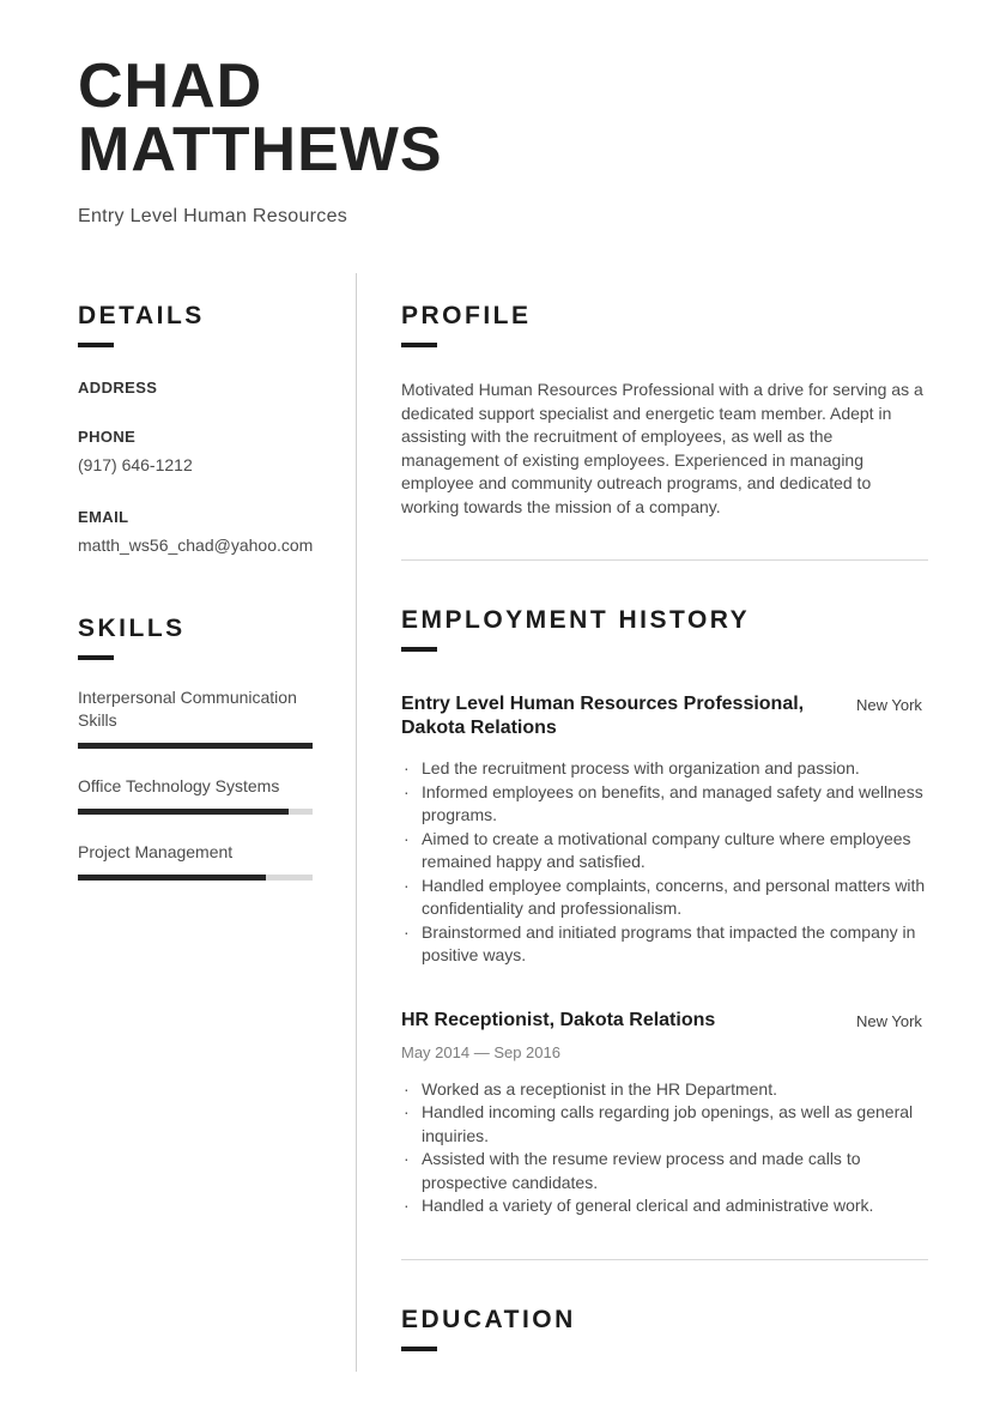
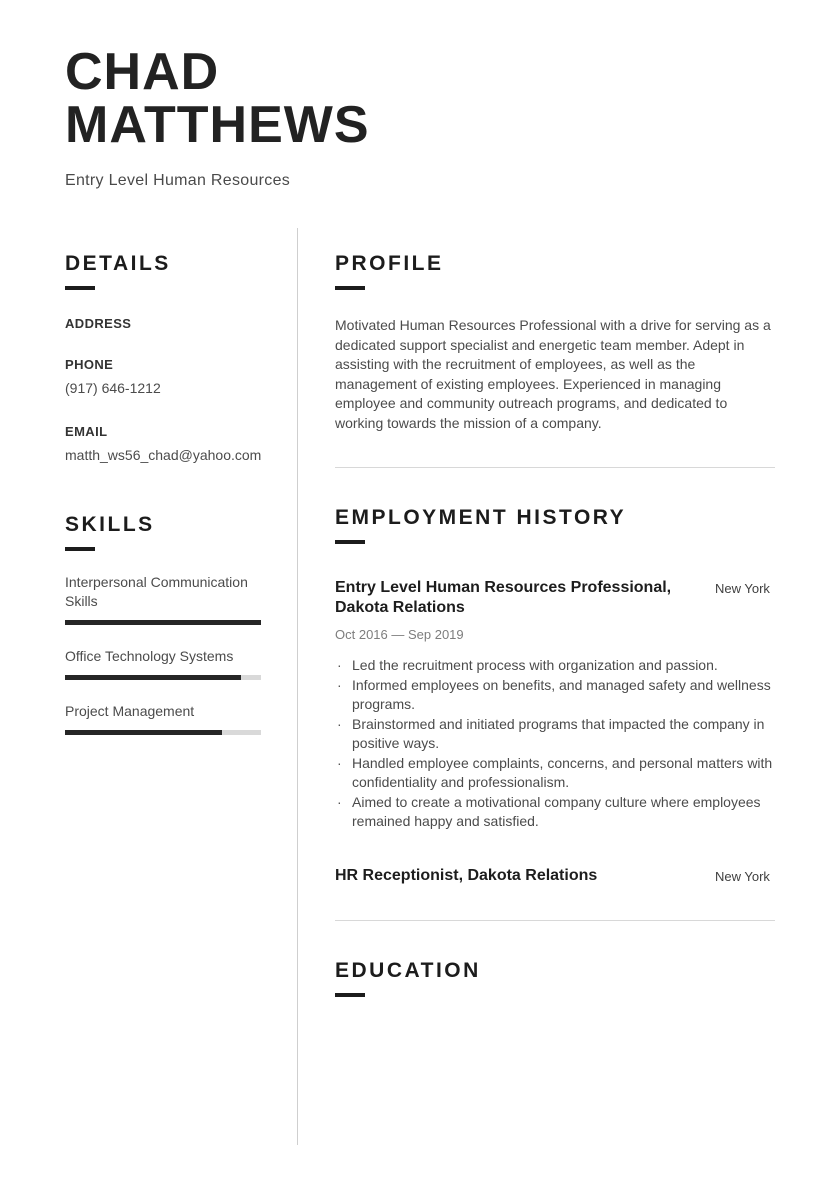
  CHAD
  MATTHEWS
  Entry Level Human Resources
  DETAILS
  ADDRESS
  PHONE
  (917) 646-1212
  EMAIL
  matth_ws56_chad@yahoo.com
  SKILLS
  Interpersonal Communication Skills
  Office Technology Systems
  Project Management
  PROFILE
  Motivated Human Resources Professional with a drive for serving as a dedicated support specialist and energetic team member. Adept in assisting with the recruitment of employees, as well as the management of existing employees. Experienced in managing employee and community outreach programs, and dedicated to working towards the mission of a company.
  EMPLOYMENT HISTORY
  Entry Level Human Resources Professional, Dakota Relations
  New York
+ Oct 2016 — Sep 2019
  Led the recruitment process with organization and passion.
  Informed employees on benefits, and managed safety and wellness programs.
- Aimed to create a motivational company culture where employees remained happy and satisfied.
+ Brainstormed and initiated programs that impacted the company in positive ways.
  Handled employee complaints, concerns, and personal matters with confidentiality and professionalism.
- Brainstormed and initiated programs that impacted the company in positive ways.
+ Aimed to create a motivational company culture where employees remained happy and satisfied.
  HR Receptionist, Dakota Relations
  New York
- May 2014 — Sep 2016
- Worked as a receptionist in the HR Department.
- Handled incoming calls regarding job openings, as well as general inquiries.
- Assisted with the resume review process and made calls to prospective candidates.
- Handled a variety of general clerical and administrative work.
  EDUCATION
